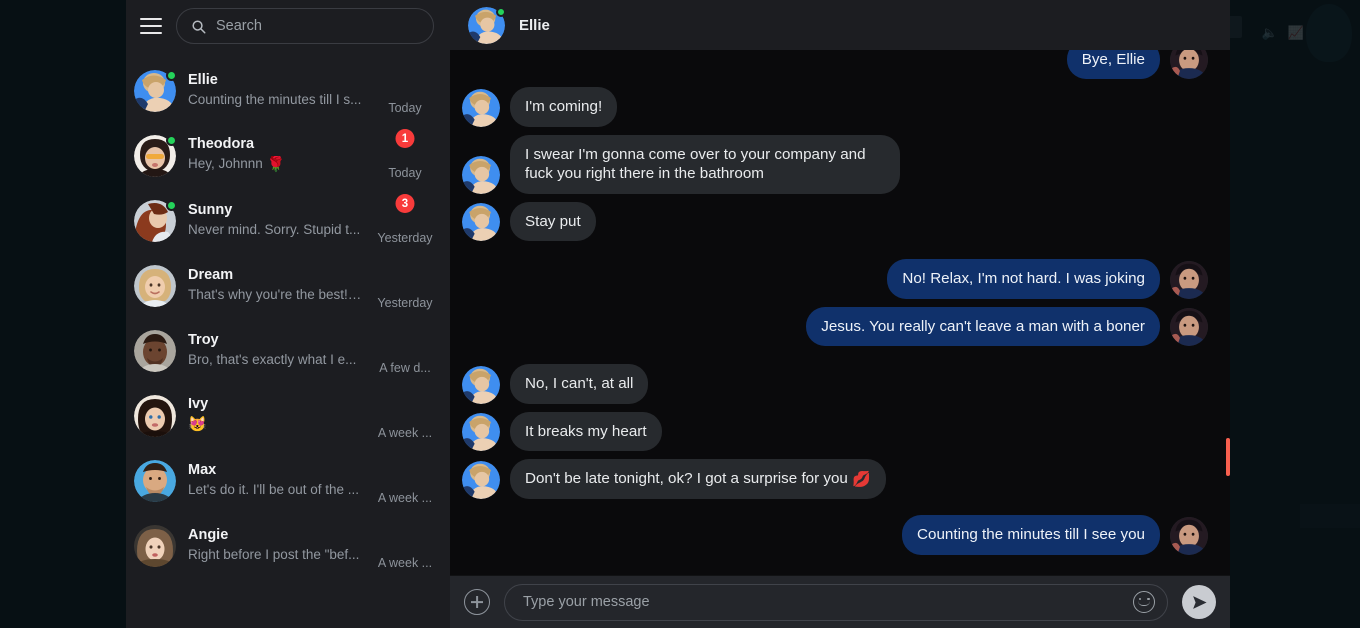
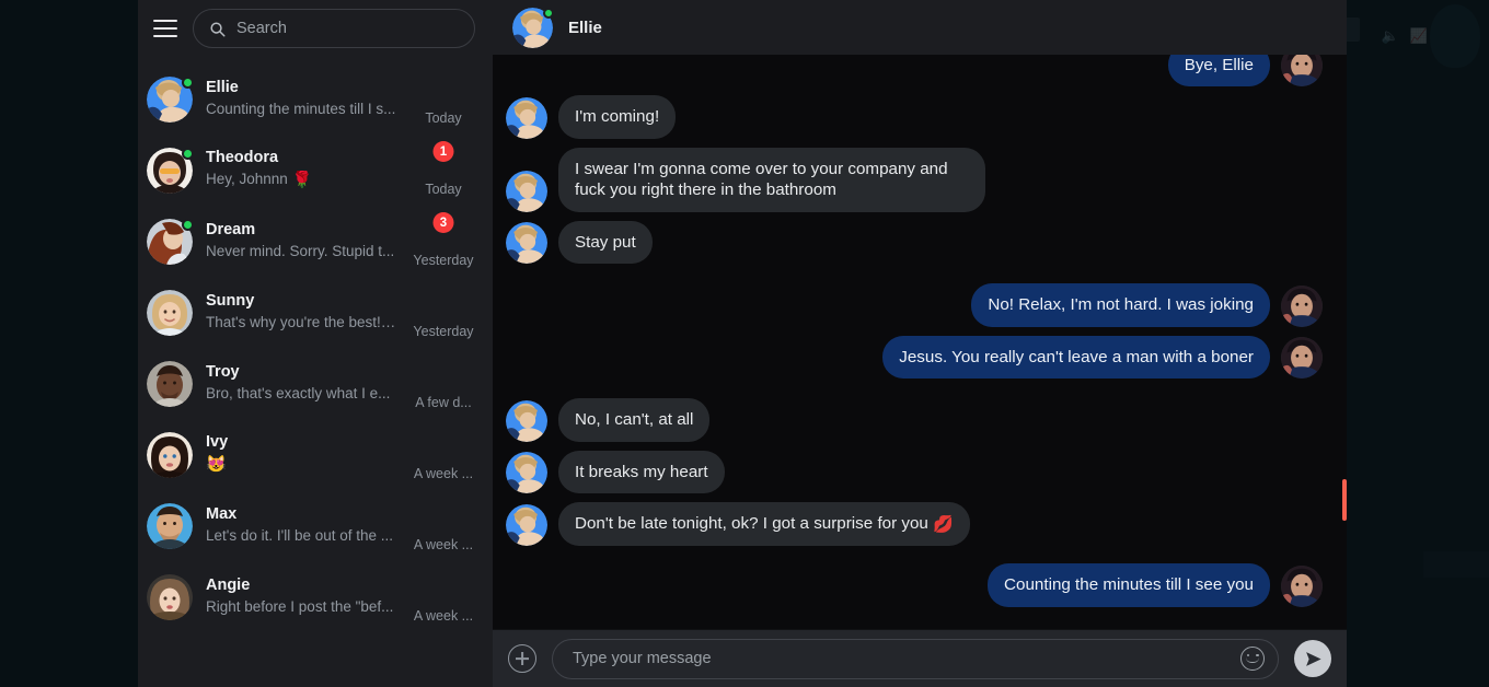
  🔈
  📈
  Search
  Ellie
  Counting the minutes till I s...
  Today
  Theodora
  Hey, Johnnn 🌹
  1
  Today
- Sunny
+ Dream
  Never mind. Sorry. Stupid t...
  3
  Yesterday
- Dream
+ Sunny
  That's why you're the best! ...
  Yesterday
  Troy
  Bro, that's exactly what I e...
  A few d...
  Ivy
  😻
  A week ...
  Max
  Let's do it. I'll be out of the ...
  A week ...
  Angie
  Right before I post the "bef...
  A week ...
  Ellie
  Bye, Ellie
  I'm coming!
  I swear I'm gonna come over to your company and fuck you right there in the bathroom
  Stay put
  No! Relax, I'm not hard. I was joking
  Jesus. You really can't leave a man with a boner
  No, I can't, at all
  It breaks my heart
  Don't be late tonight, ok? I got a surprise for you 💋
  Counting the minutes till I see you
  Type your message
